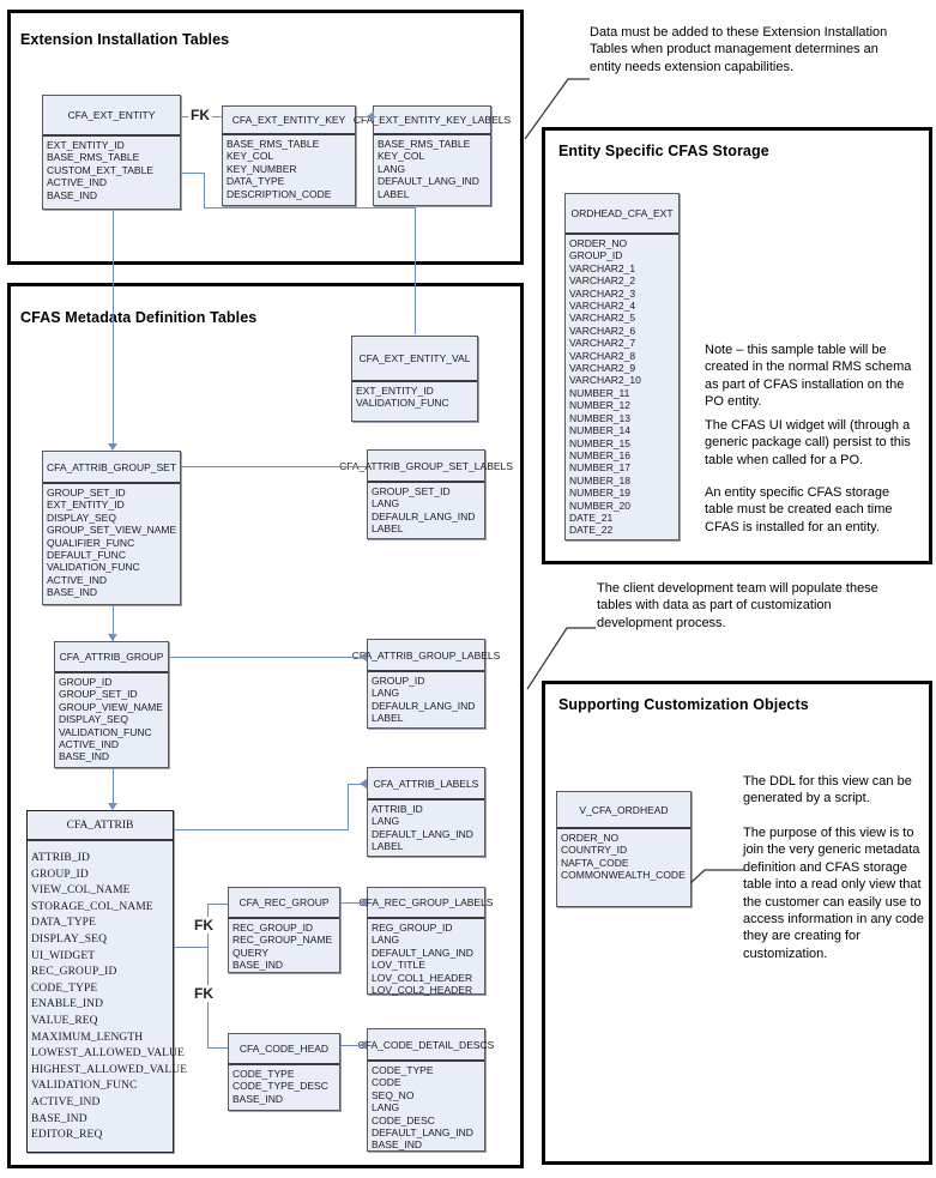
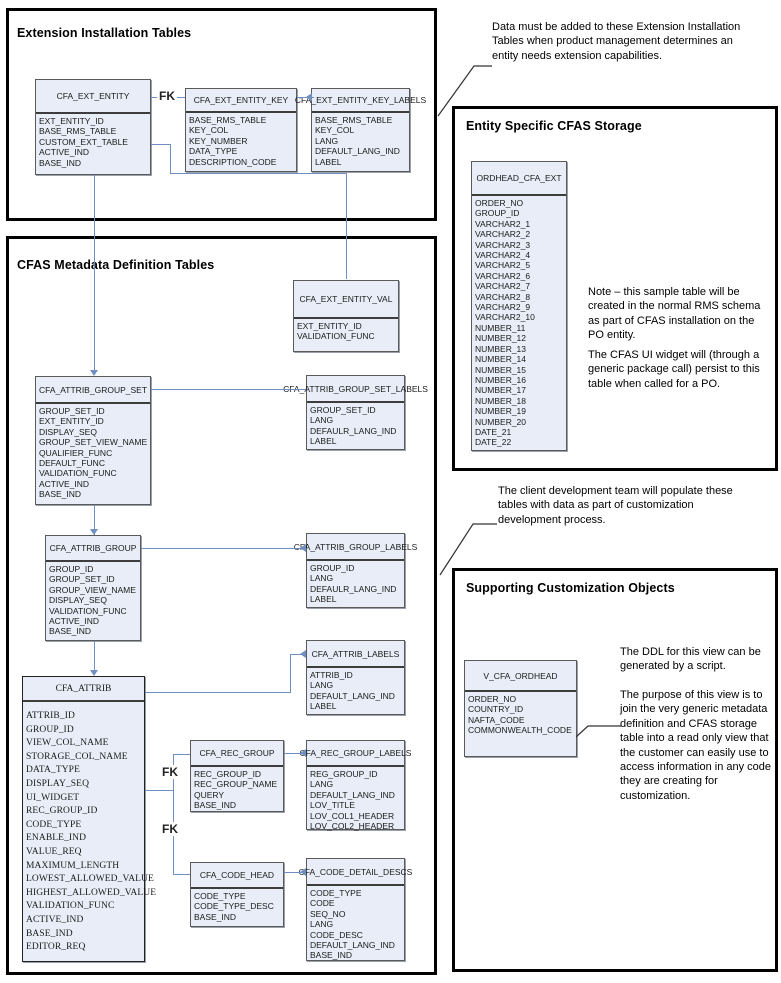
  Extension Installation Tables
  CFA_EXT_ENTITY
  EXT_ENTITY_ID
  BASE_RMS_TABLE
  CUSTOM_EXT_TABLE
  ACTIVE_IND
  BASE_IND
  CFA_EXT_ENTITY_KEY
  BASE_RMS_TABLE
  KEY_COL
  KEY_NUMBER
  DATA_TYPE
  DESCRIPTION_CODE
  CF_EXT_ENTITY_KEY_LABELS
  BASE_RMS_TABLE
  KEY_COL
  LANG
  DEFAULT_LANG_IND
  LABEL
  FK
  CFAS Metadta Definition Tables
  CFA_EXT_ENTITY_VAL
  EXT_ENTITY_ID
  VALIDATION_FUNC
  CFA_ATTRIB_GROUP_SET
  GROUP_SET_ID
  EXT_ENTITY_ID
  DISPLAY_SEQ
  GROUP_SET_VIEW_NAME
  QUALIFIER_FUNC
  DEFAULT_FUNC
  VALIDATION_FUNC
  ACTIVE_IND
  BASE_IND
  ATTRIB_GROUP_SET_LABELS
  GROUP_SET_ID
  LANG
  DEFAULR_LANG_IND
  LABEL
  CFA_ATTRIB_GROUP
  GROUP_ID
  GROUP_SET_ID
  GROUP_VIEW_NAME
  DISPLAY_SEQ
  VALIDATION_FUNC
  ACTIVE_IND
  BASE_IND
  CA_ATTRIB_GROUP_LABELS
  GROUP_ID
  LANG
  DEFAULR_LANG_IND
  LABEL
  CFA_ATTRIB_LABELS
  ATTRIB_ID
  LANG
  DEFAULT_LANG_IND
  LABEL
  CFA_ATTRIB
  ATTRIB_ID
  GROUP_ID
  VIEW_COL_NAME
  STORAGE_COL_NAME
  DATA_TYPE
  DISPLAY_SEQ
  UI_WIDGET
  REC_GROUP_ID
  CODE_TYPE
  ENABLE_IND
  VALUE_REQ
  MAXIMUM_LENGTH
  LOWEST_ALLOWED_VALUE
  HIGHEST_ALLOWED_VALUE
  VALIDATION_FUNC
  ACTIVE_IND
  BASE_IND
  EDITOR_REQ
  CFA_REC_GROUP
  REC_GROUP_ID
  REC_GROUP_NAME
  QUERY
  BASE_IND
  FA_REC_GROUP_LABELS
  REG_GROUP_ID
  LANG
  DEFAULT_LANG_IND
  LOV_TITLE
  LOV_COL1_HEADER
  LOV_COL2_HEADER
  CFA_CODE_HEAD
  CODE_TYPE
  CODE_TYPE_DESC
  BASE_IND
  FA_CODE_DETAIL_DESCS
  CODE_TYPE
  CODE
  SEQ_NO
  LANG
  CODE_DESC
  DEFAULT_LANG_IND
  BASE_IND
  FK
  FK
  Entity Specific CFAS Storage
  ORDHEAD_CFA_EXT
  ORDER_NO
  GROUP_ID
  VARCHAR2_1
  VARCHAR2_2
  VARCHAR2_3
  VARCHAR2_4
  VARCHAR2_5
  VARCHAR2_6
  VARCHAR2_7
  VARCHAR2_8
  VARCHAR2_9
  VARCHAR2_10
  NUMBER_11
  NUMBER_12
  NUMBER_13
  NUMBER_14
  NUMBER_15
  NUMBER_16
  NUMBER_17
  NUMBER_18
  NUMBER_19
  NUMBER_20
  DATE_21
  DATE_22
  Note – this sample table will be created in the normal RMS schema as part of CFAS installation on the PO entity.
  The CFAS UI widget will (through a generic package call) persist to this table when called for a PO.
- An entity specific CFAS storage table must be created each time CFAS is installed for an entity.
  Supporting Customization Objects
  V_CFA_ORDHEAD
  ORDER_NO
  COUNTRY_ID
  NAFTA_CODE
  COMMONWEALTH_CODE
  The DDL for this view can be generated by a script.
  The purpose of this view is to join the very generic metadata definition and CFAS storage table into a read only view that the customer can easily use to access information in any code they are creating for customization.
  Data must be added to these Extension Installation Tables when product management determines an entity needs extension capabilities.
  The client development team will populate these tables with data as part of customization development process.
